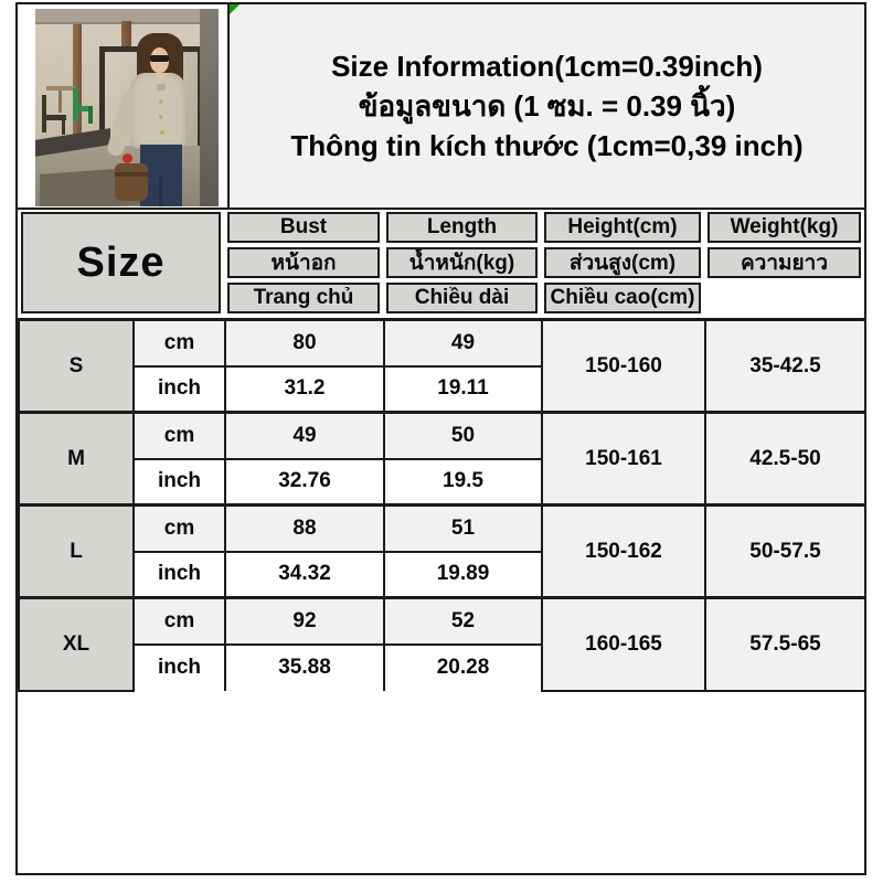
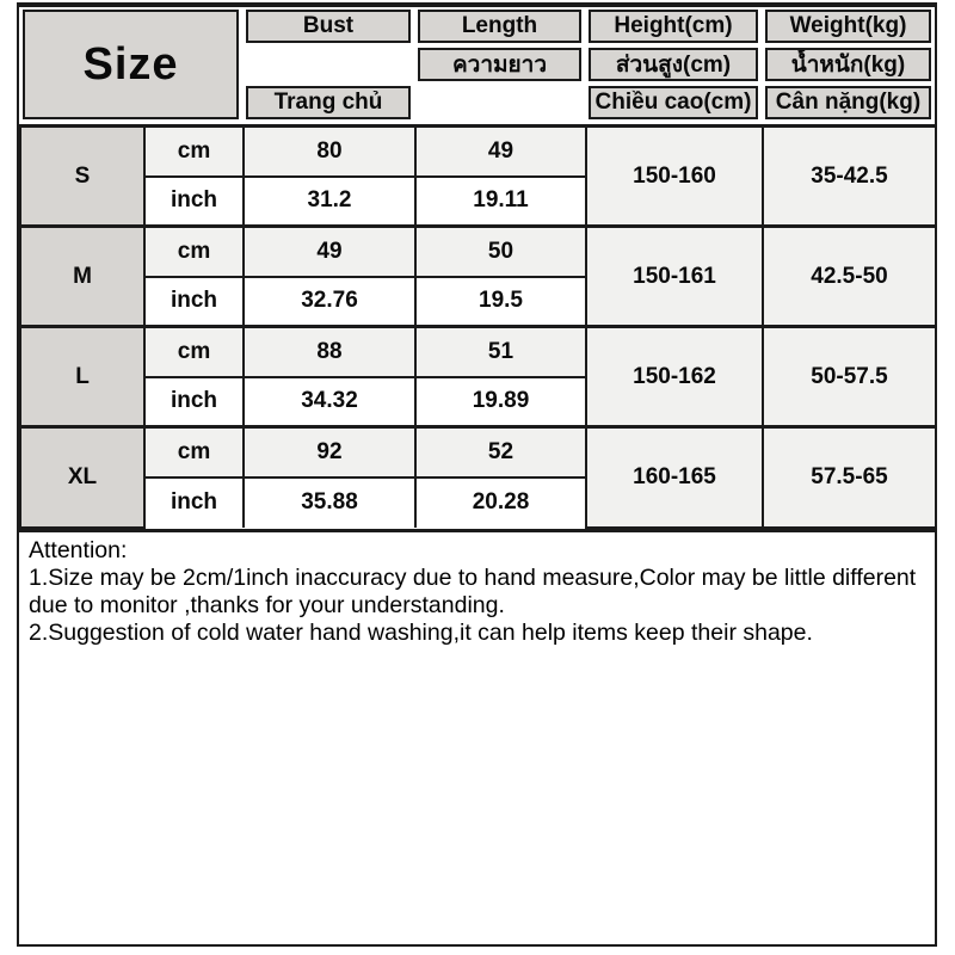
- Size Information(1cm=0.39inch)
- ข้อมูลขนาด (1 ซม. = 0.39 นิ้ว)
- Thông tin kích thước (1cm=0,39 inch)
  Size
  Bust
  Length
  Height(cm)
  Weight(kg)
- หน้าอก
- น้ำหนัก(kg)
+ ความยาว
  ส่วนสูง(cm)
- ความยาว
+ น้ำหนัก(kg)
  Trang chủ
- Chiều dài
  Chiều cao(cm)
+ Cân nặng(kg)
  S	cm	80	49	150-160	35-42.5
  inch	31.2	19.11
  M	cm	49	50	150-161	42.5-50
  inch	32.76	19.5
  L	cm	88	51	150-162	50-57.5
  inch	34.32	19.89
  XL	cm	92	52	160-165	57.5-65
  inch	35.88	20.28
+ Attention:
+ 1.Size may be 2cm/1inch inaccuracy due to hand measure,Color may be little different
+ due to monitor ,thanks for your understanding.
+ 2.Suggestion of cold water hand washing,it can help items keep their shape.
